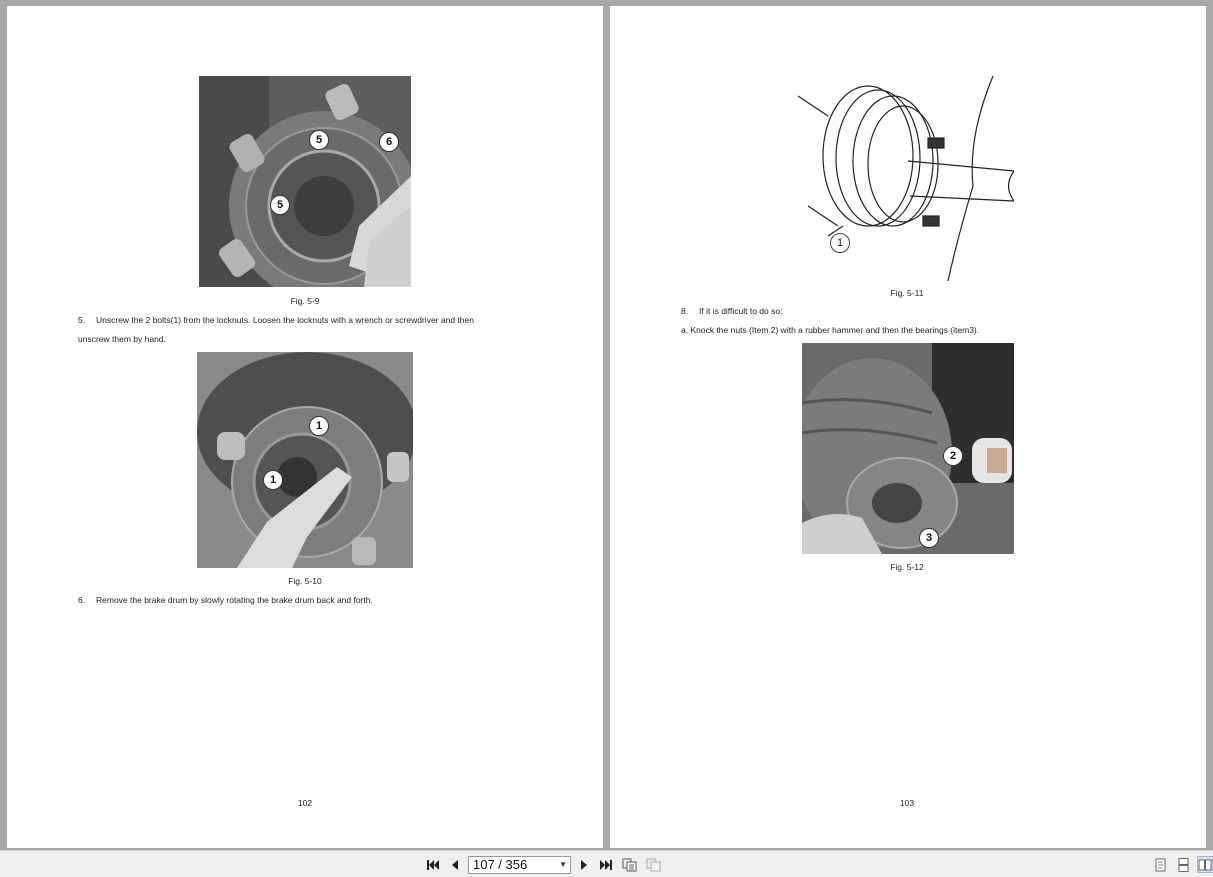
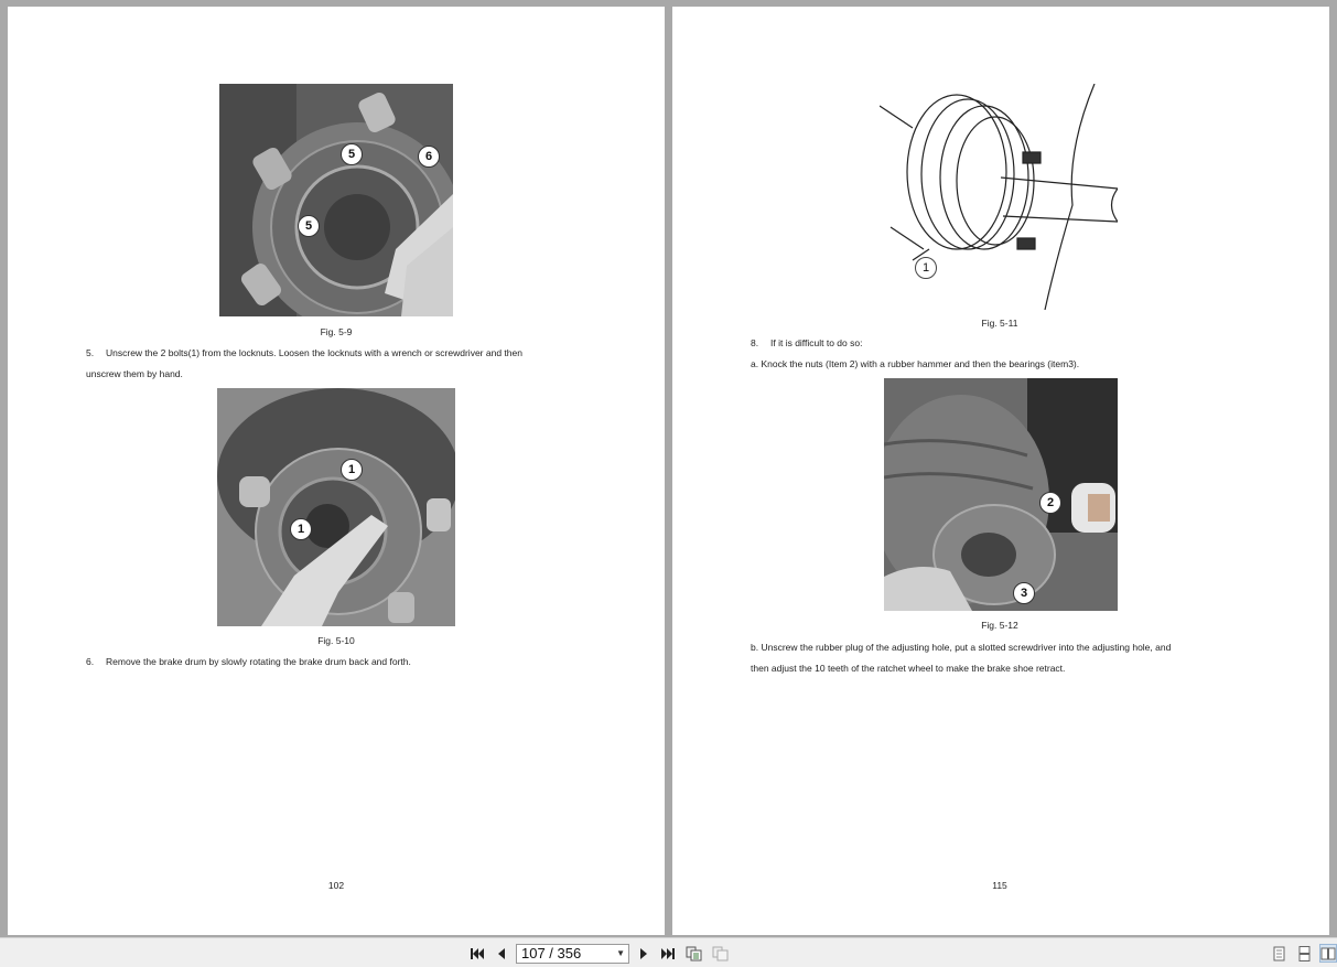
  5
  6
  5
  Fig. 5-9
  5. Unscrew the 2 bolts(1) from the locknuts. Loosen the locknuts with a wrench or screwdriver and then
  unscrew them by hand.
  1
  1
  Fig. 5-10
  6. Remove the brake drum by slowly rotating the brake drum back and forth.
  102
  1
  Fig. 5-11
  8. If it is difficult to do so:
  a. Knock the nuts (Item 2) with a rubber hammer and then the bearings (item3).
  2
  3
  Fig. 5-12
+ b. Unscrew the rubber plug of the adjusting hole, put a slotted screwdriver into the adjusting hole, and
+ then adjust the 10 teeth of the ratchet wheel to make the brake shoe retract.
- 103
+ 115
  107 / 356
  ▼
